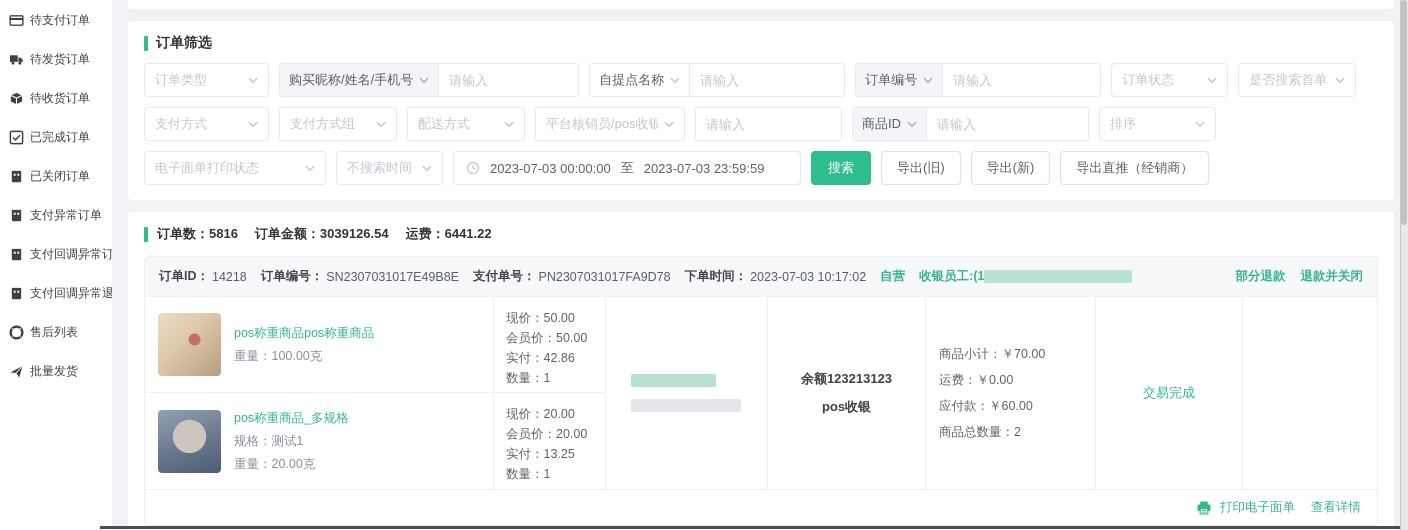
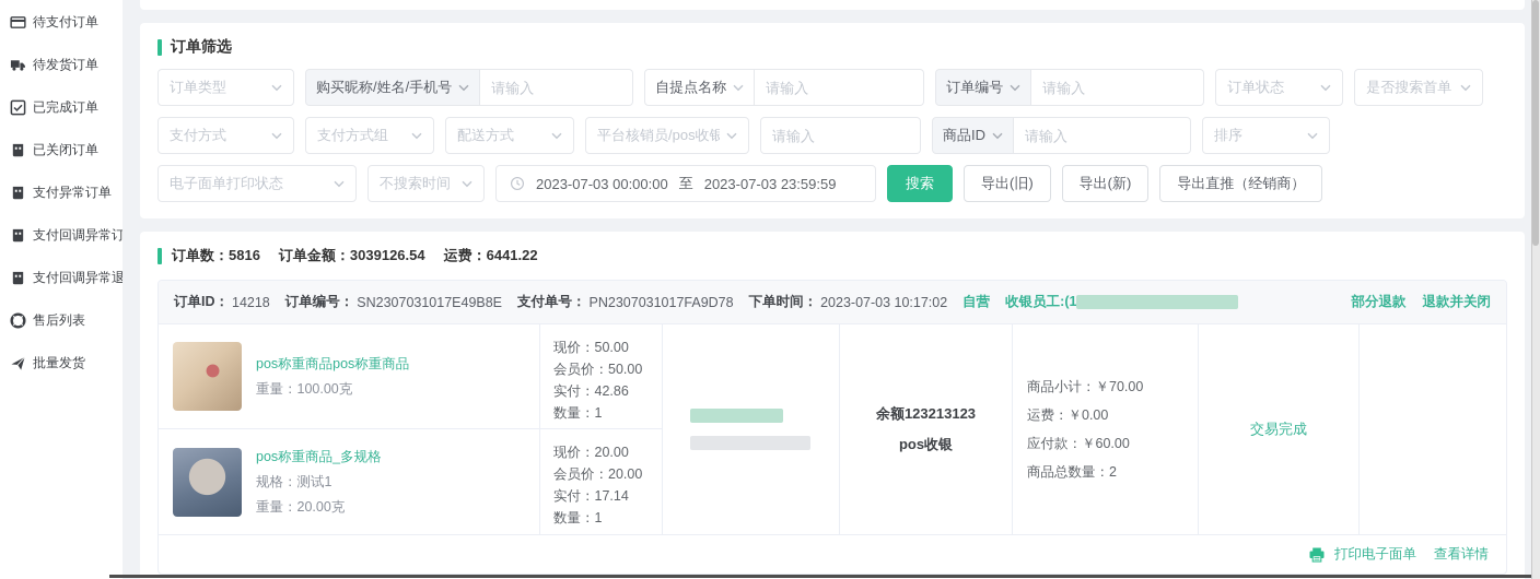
  待支付订单
  待发货订单
- 待收货订单
  已完成订单
  已关闭订单
  支付异常订单
  支付回调异常订
  支付回调异常退
  售后列表
  批量发货
  订单筛选
  订单类型
  购买昵称/姓名/手机号
  请输入
  自提点名称
  请输入
  订单编号
  请输入
  订单状态
  是否搜索首单
  支付方式
  支付方式组
  配送方式
  平台核销员/pos收银
  请输入
  商品ID
  请输入
  排序
  电子面单打印状态
  不搜索时间
  2023-07-03 00:00:00
  至
  2023-07-03 23:59:59
  搜索
  导出(旧)
  导出(新)
  导出直推（经销商）
  订单数：5816
  订单金额：3039126.54
  运费：6441.22
  订单ID：
  14218
  订单编号：
  SN2307031017E49B8E
  支付单号：
  PN2307031017FA9D78
  下单时间：
  2023-07-03 10:17:02
  自营
  收银员工:(1
  部分退款
  退款并关闭
  pos称重商品pos称重商品
  重量：100.00克
  现价：50.00
  会员价：50.00
  实付：42.86
  数量：1
  pos称重商品_多规格
  规格：测试1
  重量：20.00克
  现价：20.00
  会员价：20.00
- 实付：13.25
+ 实付：17.14
  数量：1
  余额123213123
  pos收银
  商品小计：￥70.00
  运费：￥0.00
  应付款：￥60.00
  商品总数量：2
  交易完成
  打印电子面单
  查看详情
